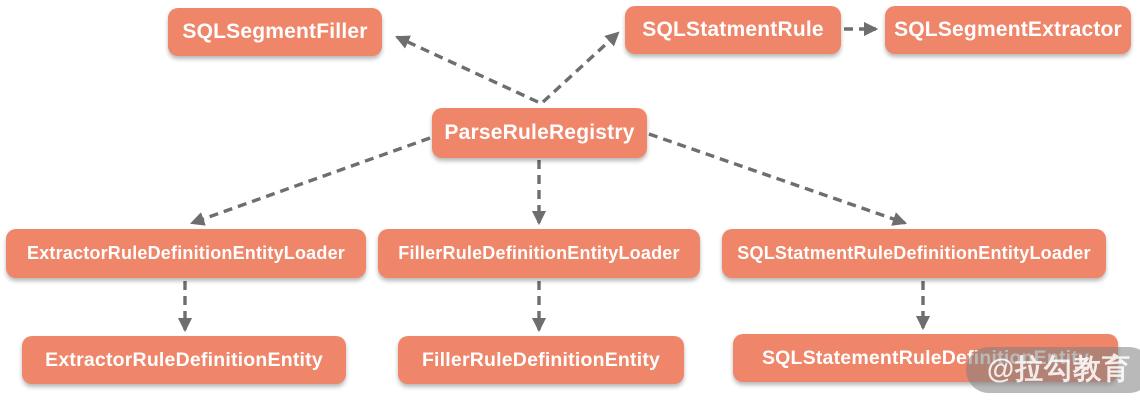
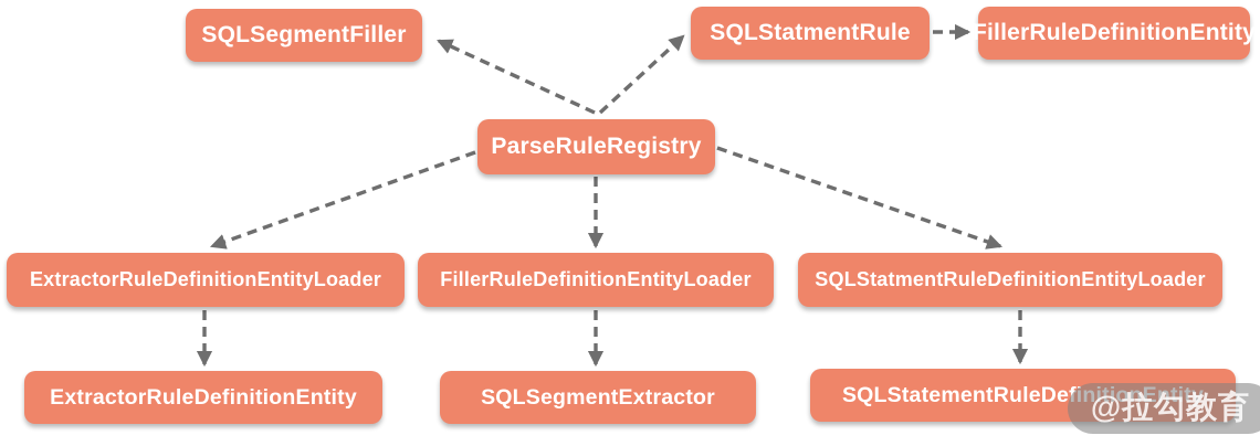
  SQLSegmentFiller
  SQLStatmentRule
- SQLSegmentExtractor
+ FillerRuleDefinitionEntity
  ParseRuleRegistry
  ExtractorRuleDefinitionEntityLoader
  FillerRuleDefinitionEntityLoader
  SQLStatmentRuleDefinitionEntityLoader
  ExtractorRuleDefinitionEntity
- FillerRuleDefinitionEntity
+ SQLSegmentExtractor
  SQLStatementRuleDefinitionEntity
  @拉勾教育
